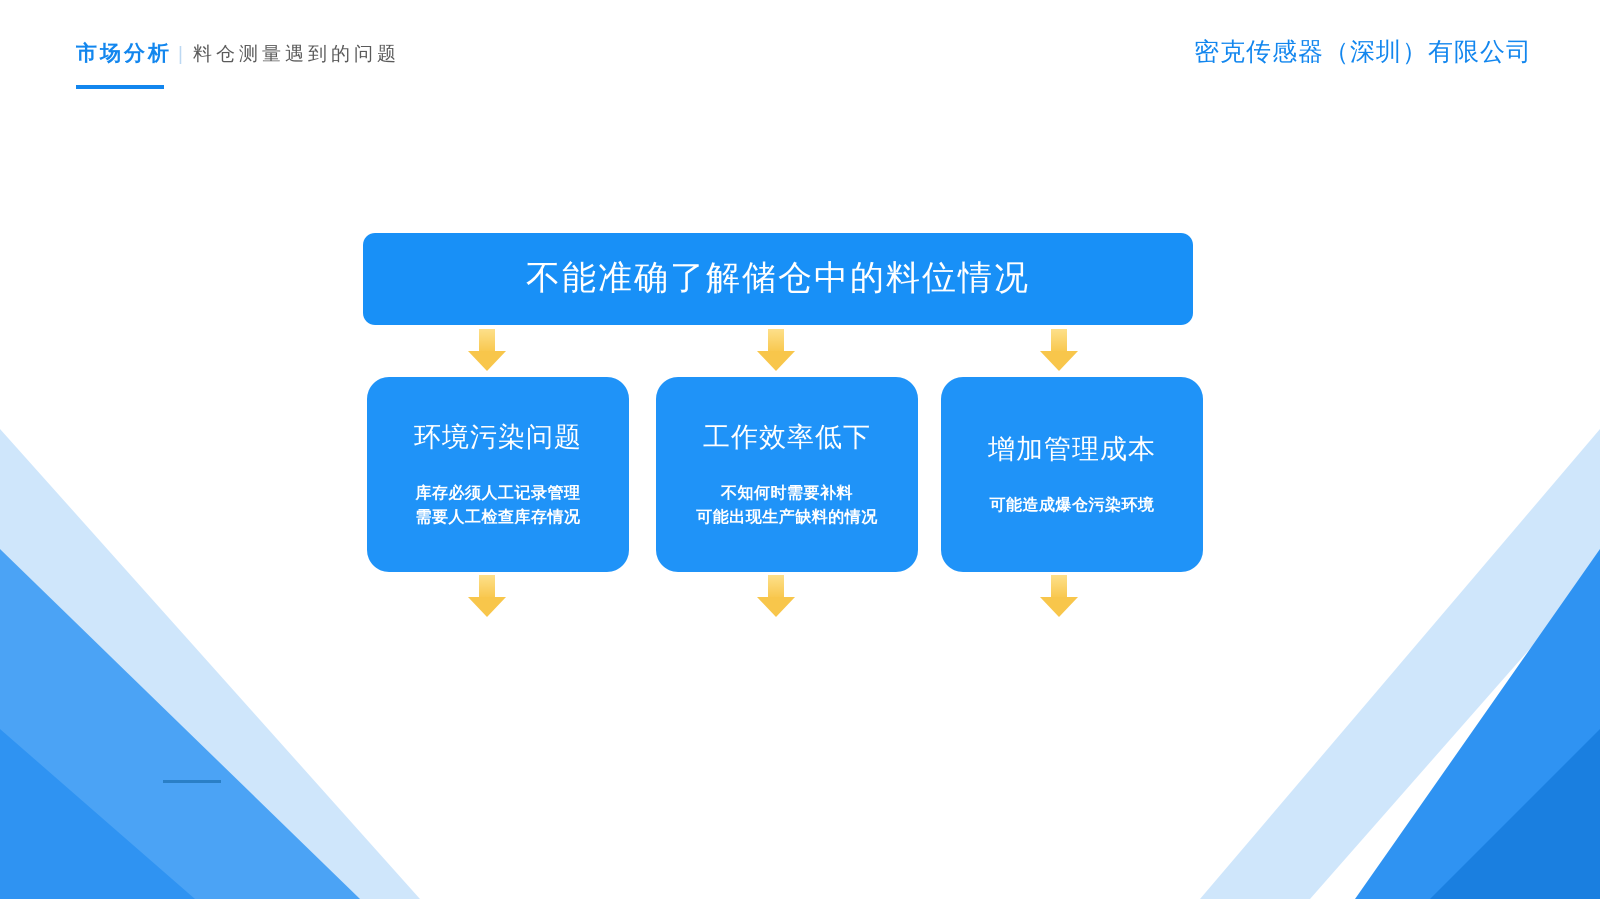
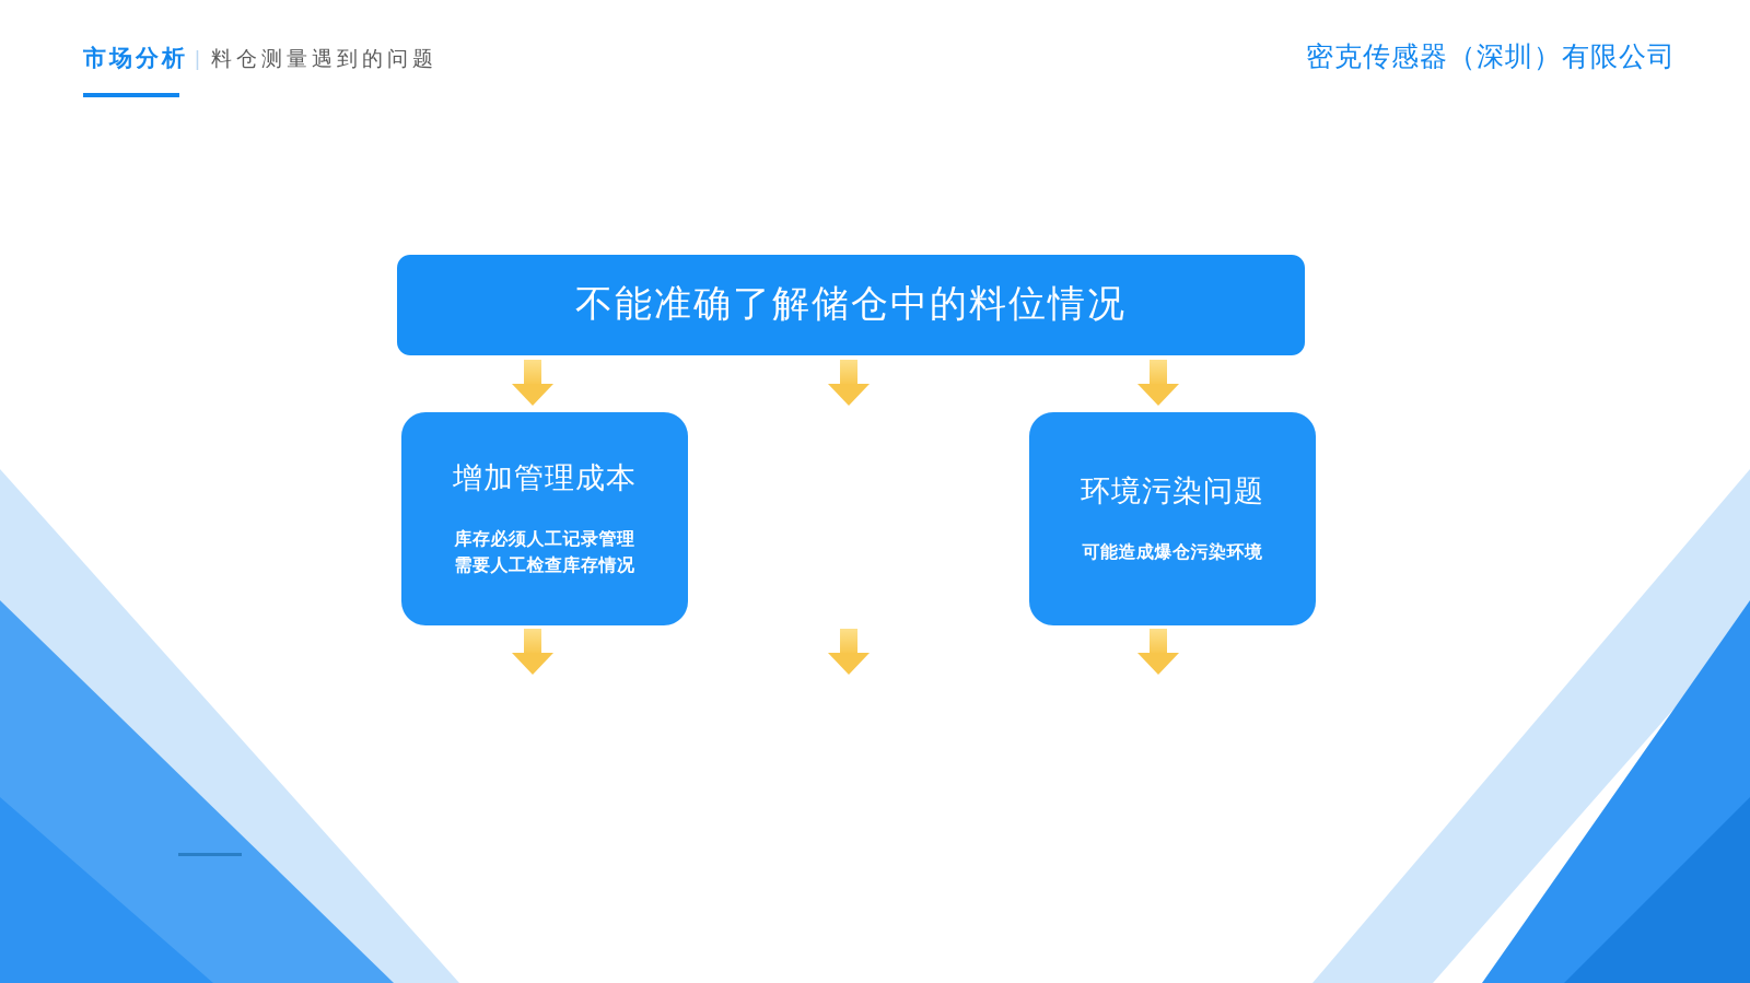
  市场分析
  |
  料仓测量遇到的问题
  密克传感器（深圳）有限公司
  不能准确了解储仓中的料位情况
- 环境污染问题
+ 增加管理成本
  库存必须人工记录管理
  需要人工检查库存情况
- 工作效率低下
- 不知何时需要补料
- 可能出现生产缺料的情况
- 增加管理成本
+ 环境污染问题
  可能造成爆仓污染环境
